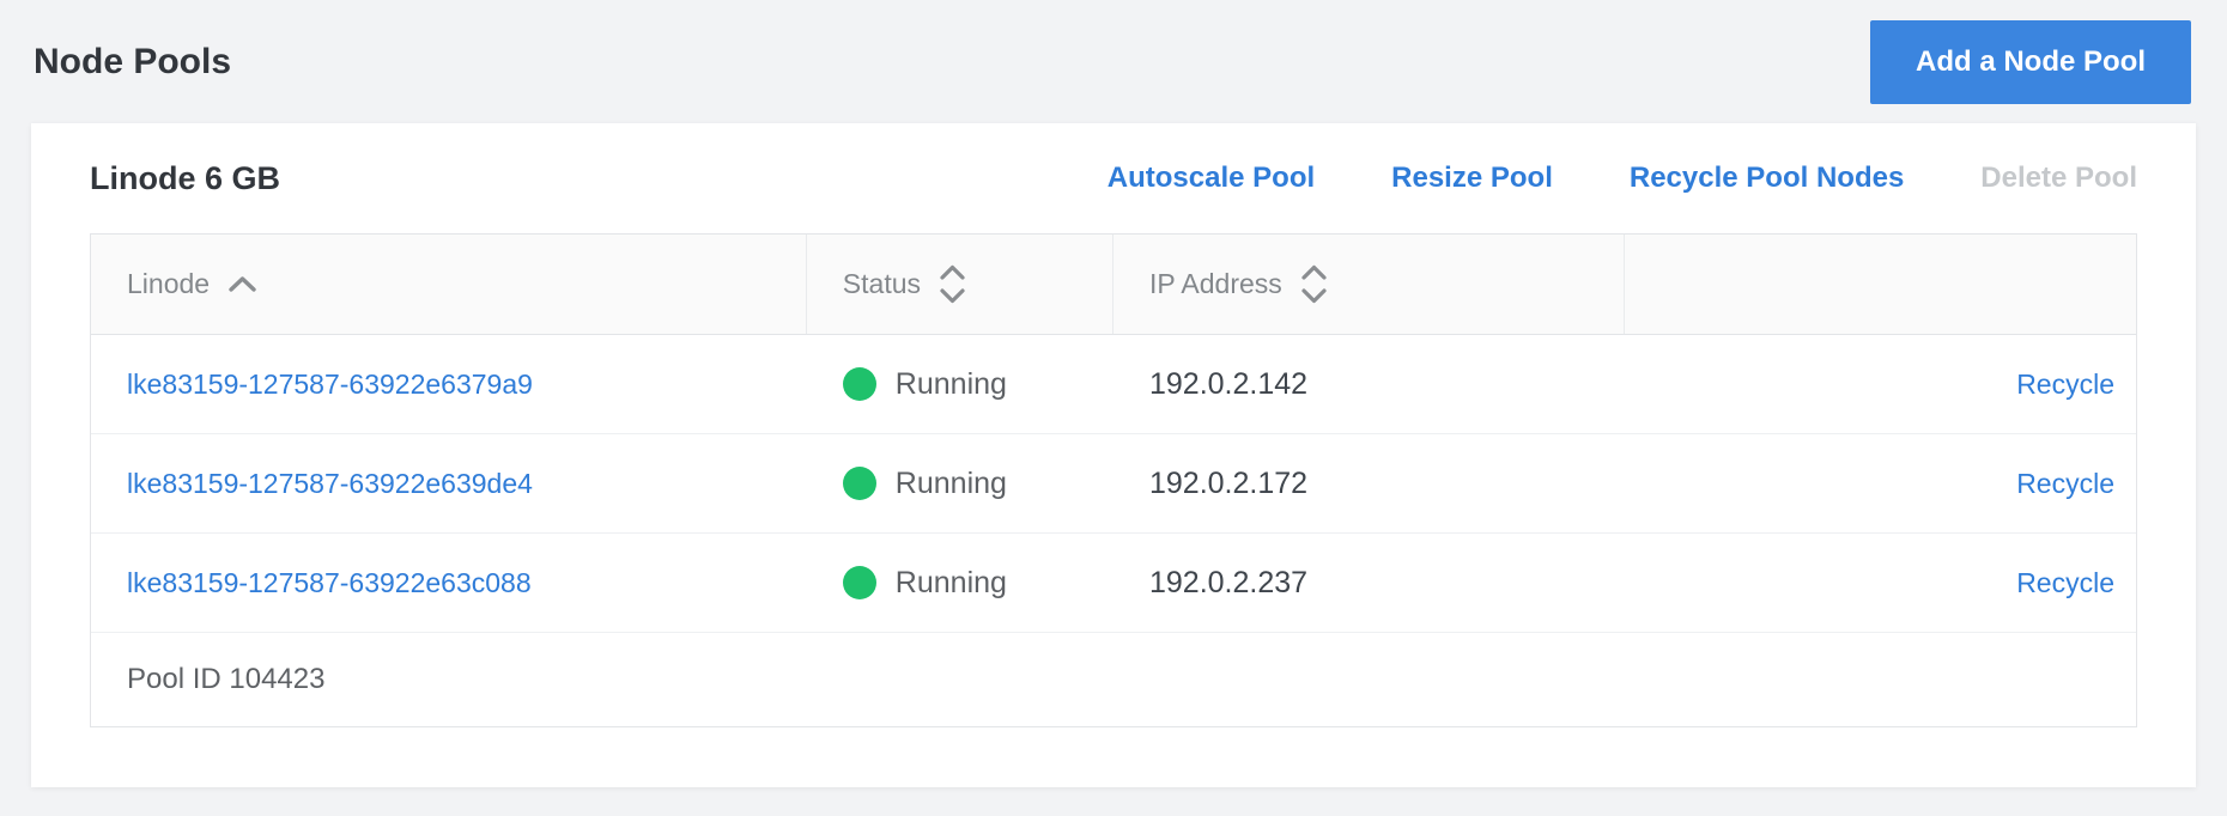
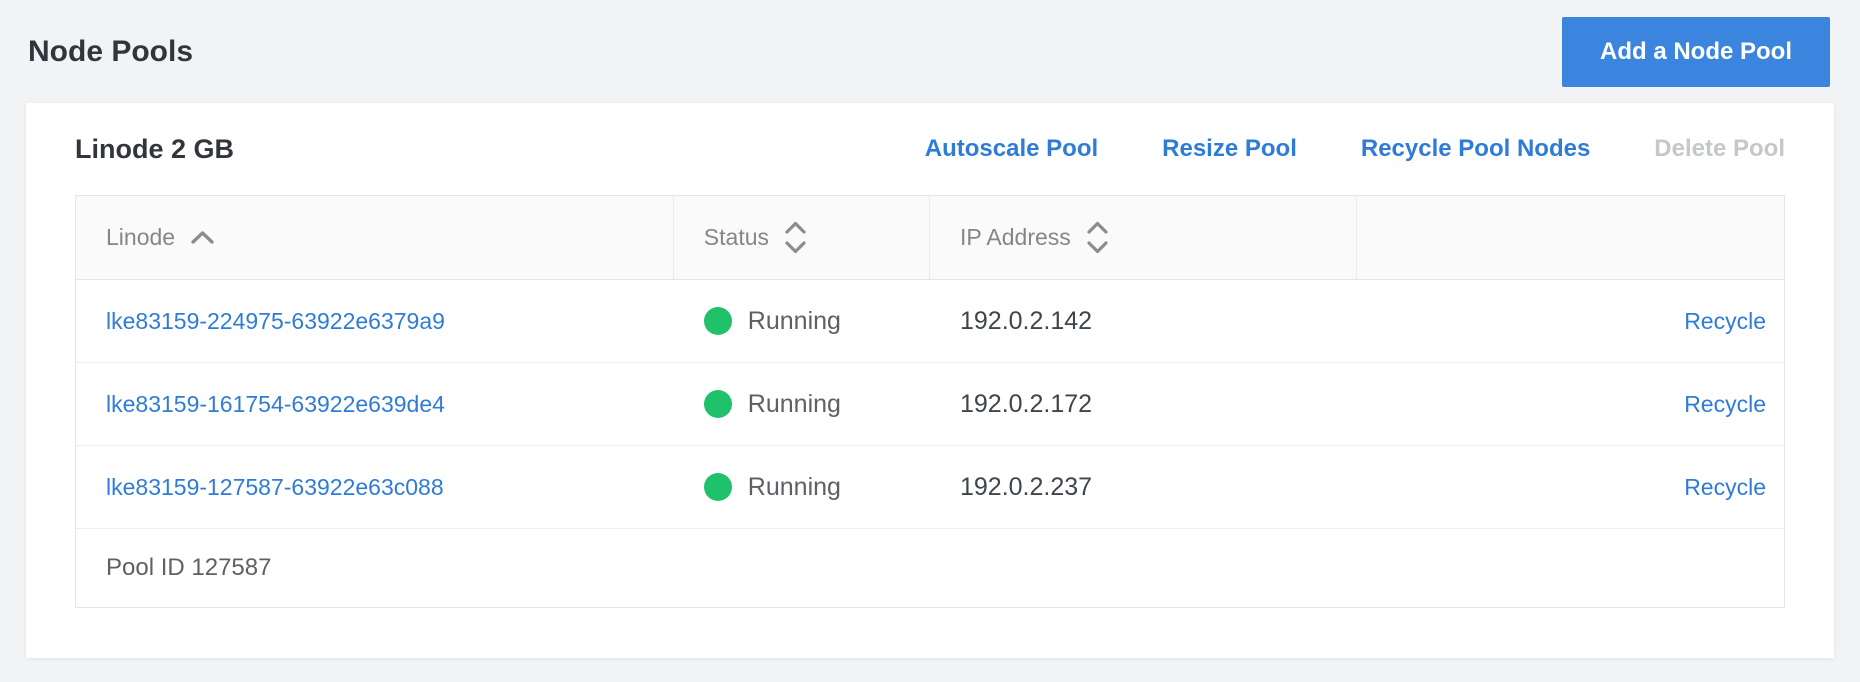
  Node Pools
  Add a Node Pool
- Linode 6 GB
+ Linode 2 GB
  Autoscale Pool
  Resize Pool
  Recycle Pool Nodes
  Delete Pool
  Linode
  Status
  IP Address
- lke83159-127587-63922e6379a9
+ lke83159-224975-63922e6379a9
  Running
  192.0.2.142
  Recycle
- lke83159-127587-63922e639de4
+ lke83159-161754-63922e639de4
  Running
  192.0.2.172
  Recycle
  lke83159-127587-63922e63c088
  Running
  192.0.2.237
  Recycle
- Pool ID 104423
+ Pool ID 127587
